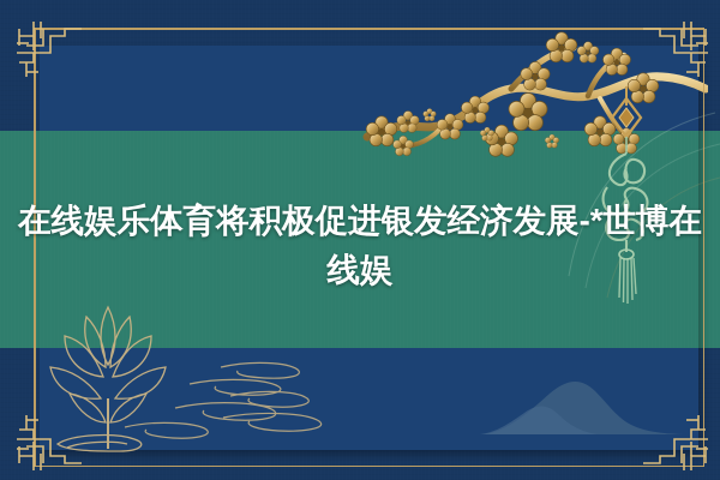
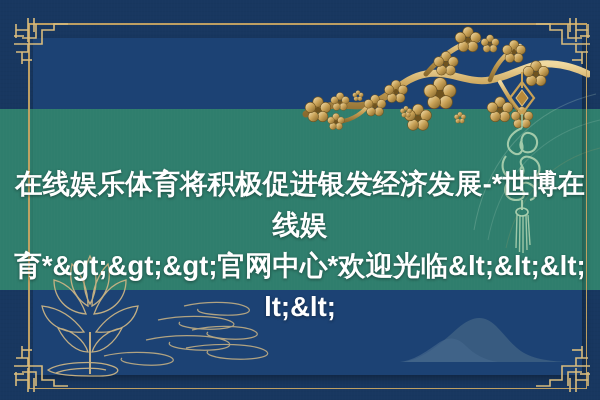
  在线娱乐体育将积极促进银发经济发展-*世博在线娱
+ 育*&gt;&gt;&gt;官网中心*欢迎光临&lt;&lt;&lt;
+ lt;&lt;
